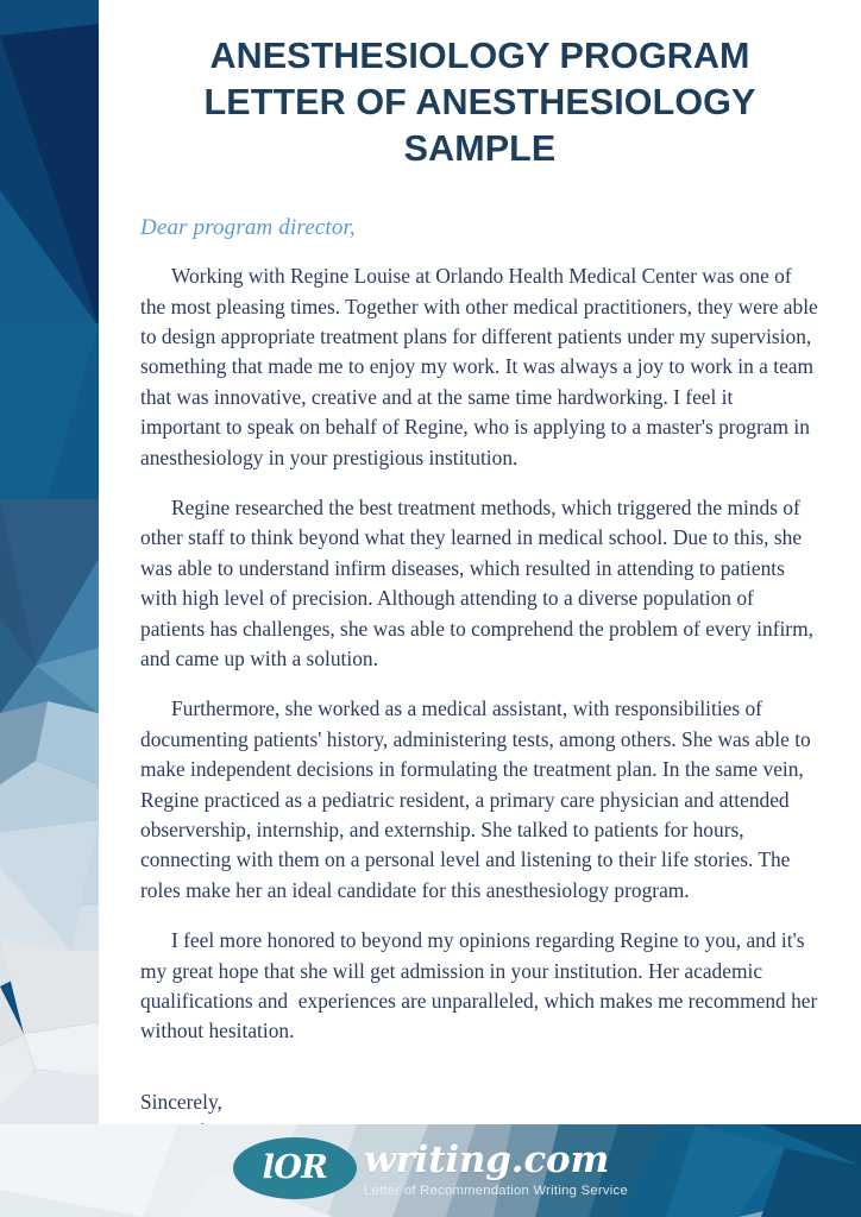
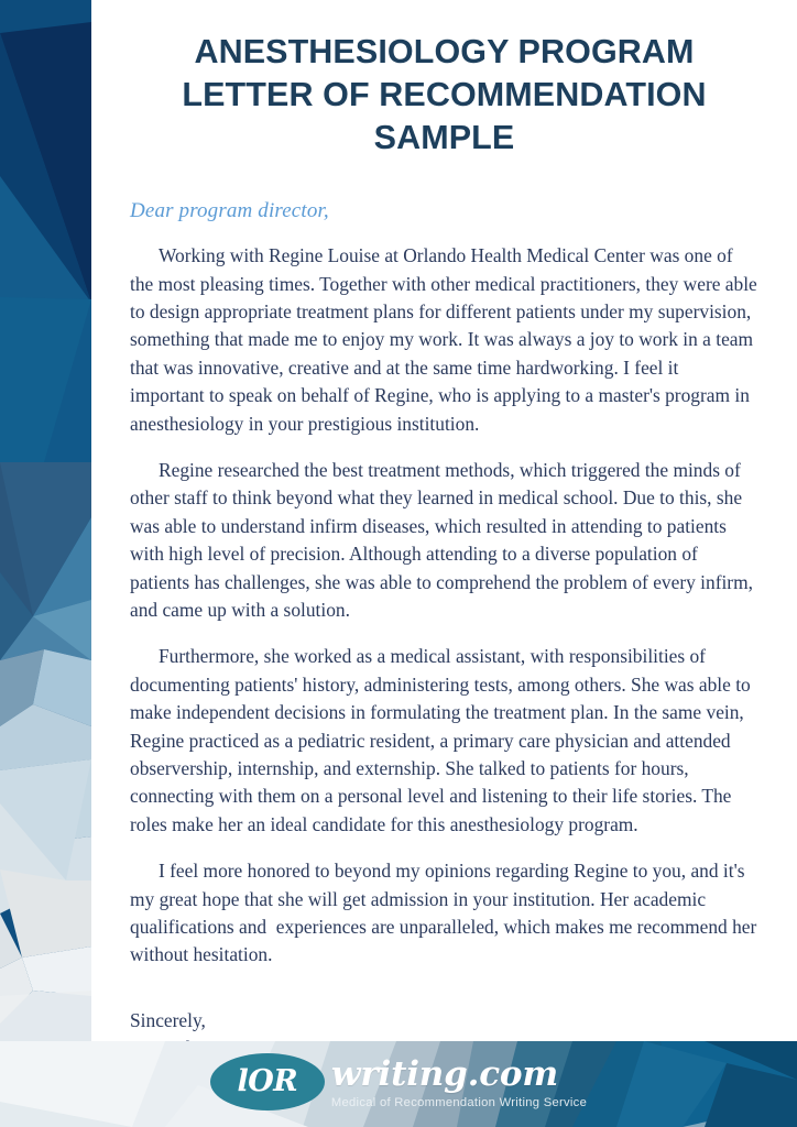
- ANESTHESIOLOGY PROGRAM LETTER OF ANESTHESIOLOGY SAMPLE
+ ANESTHESIOLOGY PROGRAM LETTER OF RECOMMENDATION SAMPLE
  Dear program director,
  Working with Regine Louise at Orlando Health Medical Center was one of the most pleasing times. Together with other medical practitioners, they were able to design appropriate treatment plans for different patients under my supervision, something that made me to enjoy my work. It was always a joy to work in a team that was innovative, creative and at the same time hardworking. I feel it important to speak on behalf of Regine, who is applying to a master's program in anesthesiology in your prestigious institution.
  Regine researched the best treatment methods, which triggered the minds of other staff to think beyond what they learned in medical school. Due to this, she was able to understand infirm diseases, which resulted in attending to patients with high level of precision. Although attending to a diverse population of patients has challenges, she was able to comprehend the problem of every infirm, and came up with a solution.
  Furthermore, she worked as a medical assistant, with responsibilities of documenting patients' history, administering tests, among others. She was able to make independent decisions in formulating the treatment plan. In the same vein, Regine practiced as a pediatric resident, a primary care physician and attended observership, internship, and externship. She talked to patients for hours, connecting with them on a personal level and listening to their life stories. The roles make her an ideal candidate for this anesthesiology program.
  I feel more honored to beyond my opinions regarding Regine to you, and it's my great hope that she will get admission in your institution. Her academic qualifications and experiences are unparalleled, which makes me recommend her without hesitation.
  Sincerely,
  lOR
  writing.com
- Letter of Recommendation Writing Service
+ Medical of Recommendation Writing Service
